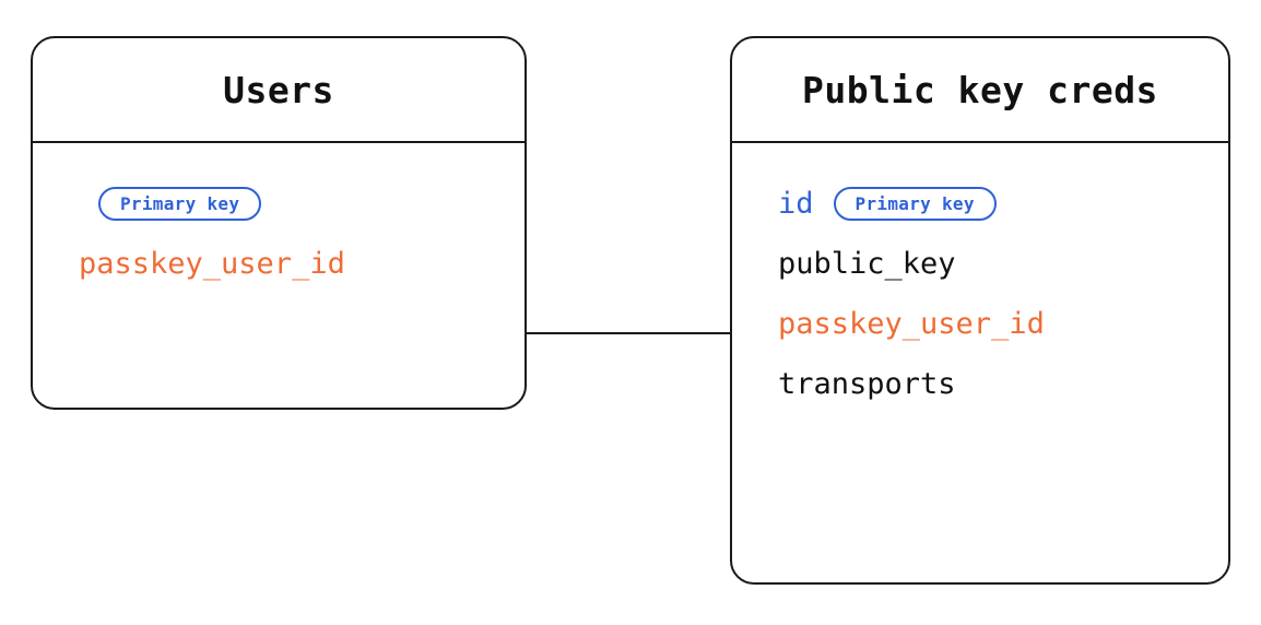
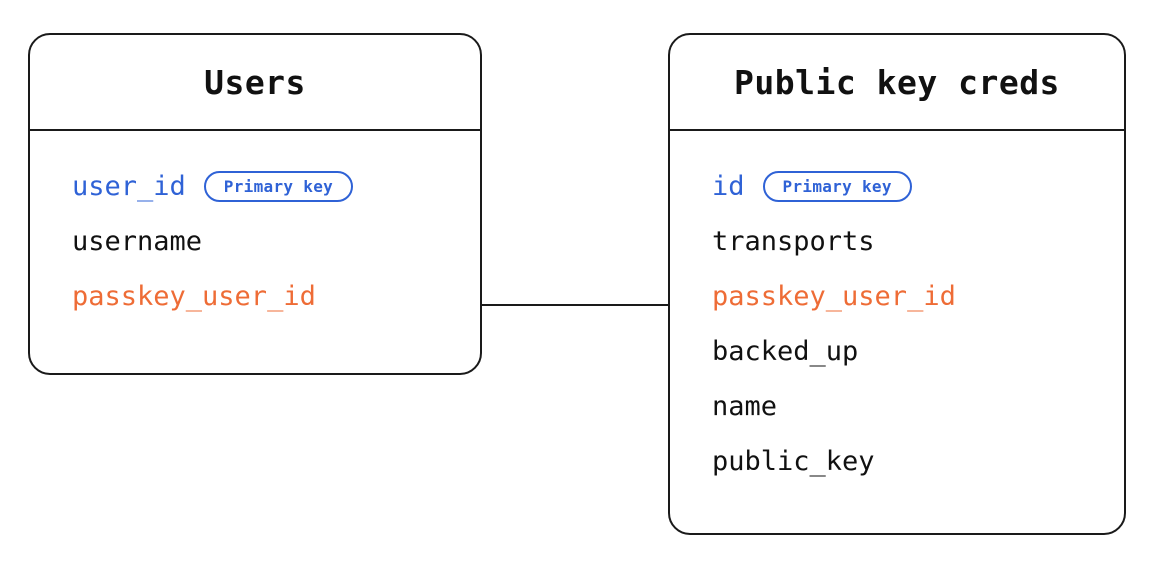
  Users
+ user_id
  Primary key
+ username
  passkey_user_id
  Public key creds
  id
  Primary key
- public_key
+ transports
  passkey_user_id
+ backed_up
+ name
- transports
+ public_key
